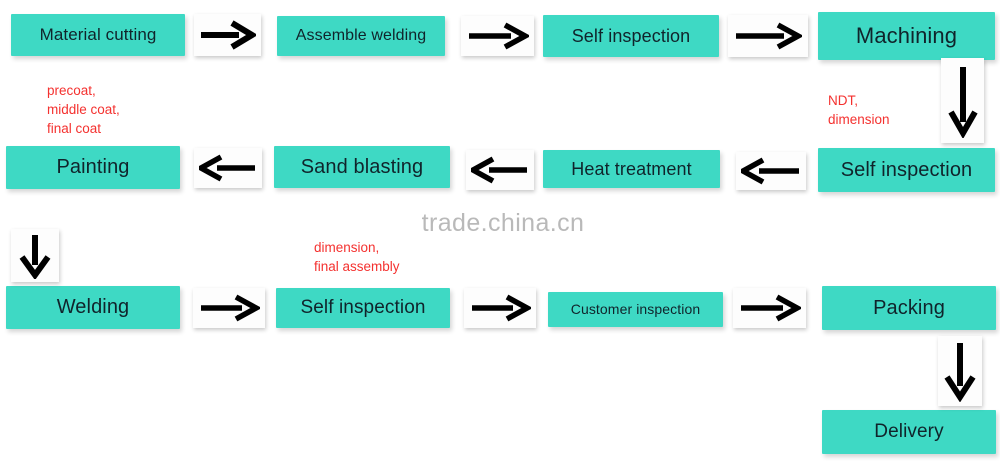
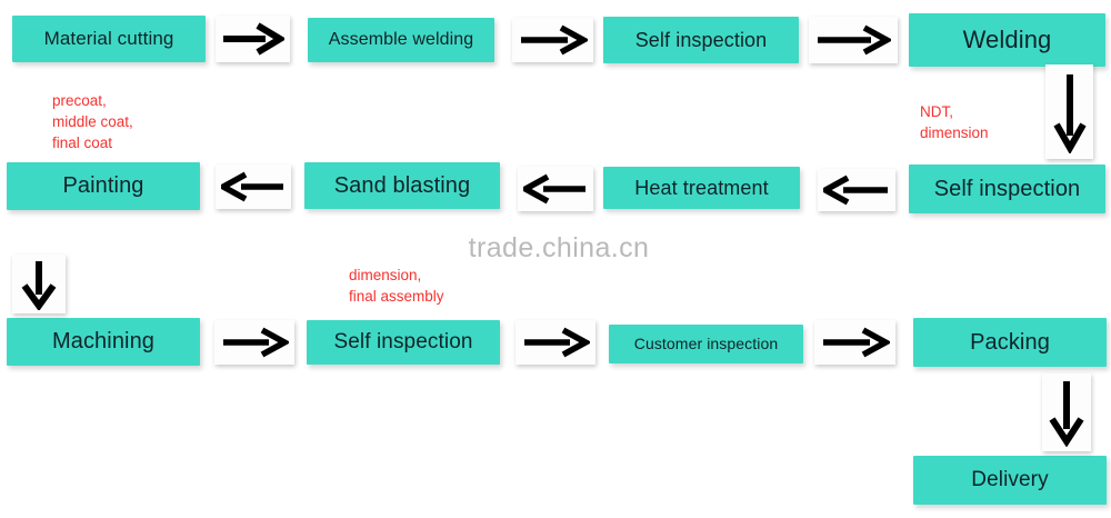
  Material cutting
  Assemble welding
  Self inspection
- Machining
+ Welding
  Painting
  Sand blasting
  Heat treatment
  Self inspection
- Welding
+ Machining
  Self inspection
  Customer inspection
  Packing
  Delivery
  precoat,
  middle coat,
  final coat
  NDT,
  dimension
  dimension,
  final assembly
  trade.china.cn
